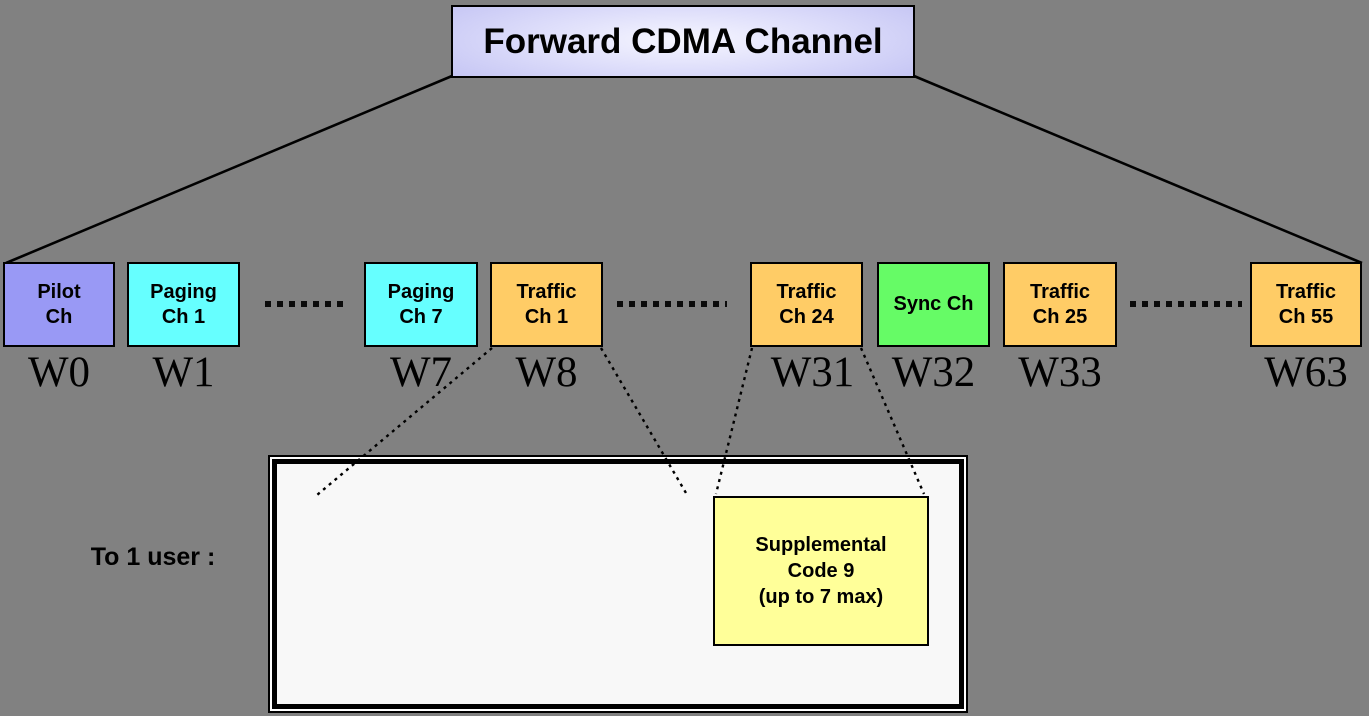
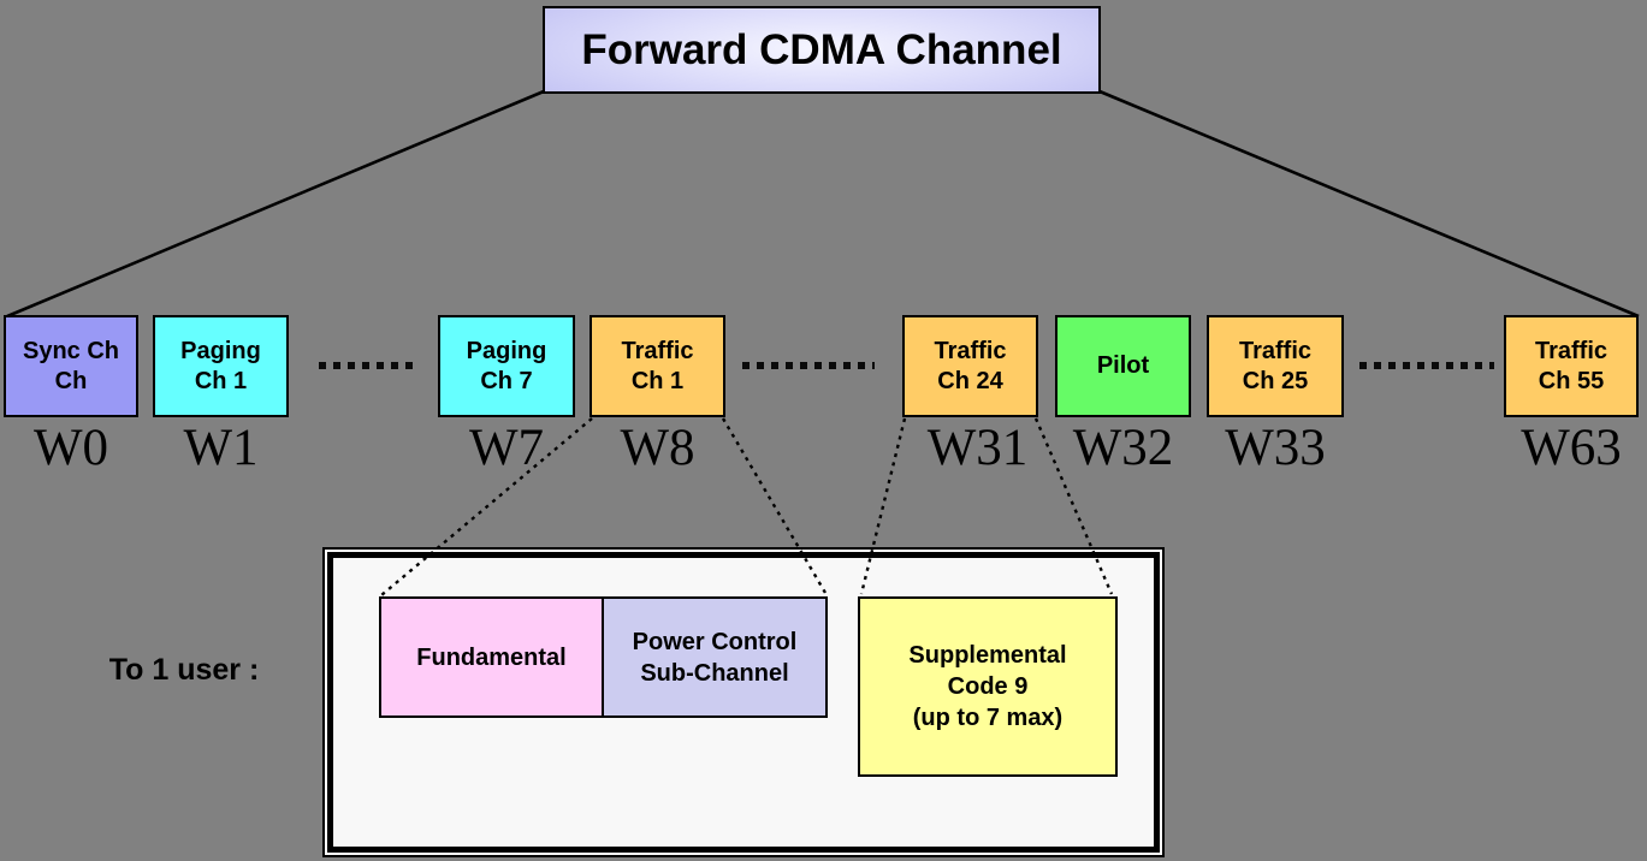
+ Fundamental
+ Power Control
+ Sub-Channel
  Supplemental
  Code 9
  (up to 7 max)
  Forward CDMA Channel
- Pilot
+ Sync Ch
  Ch
  Paging
  Ch 1
  Paging
  Ch 7
  Traffic
  Ch 1
  Traffic
  Ch 24
- Sync Ch
+ Pilot
  Traffic
  Ch 25
  Traffic
  Ch 55
  W0
  W1
  W7
  W8
  W31
  W32
  W33
  W63
  To 1 user :
